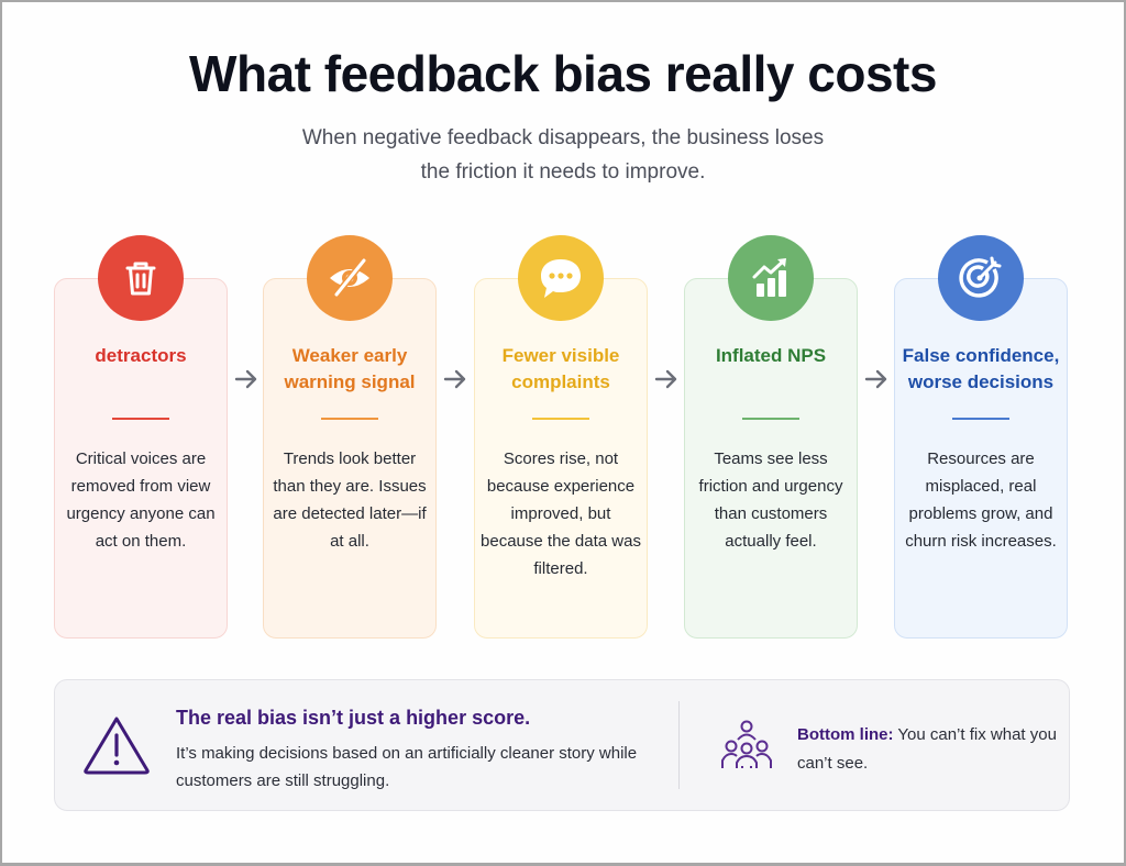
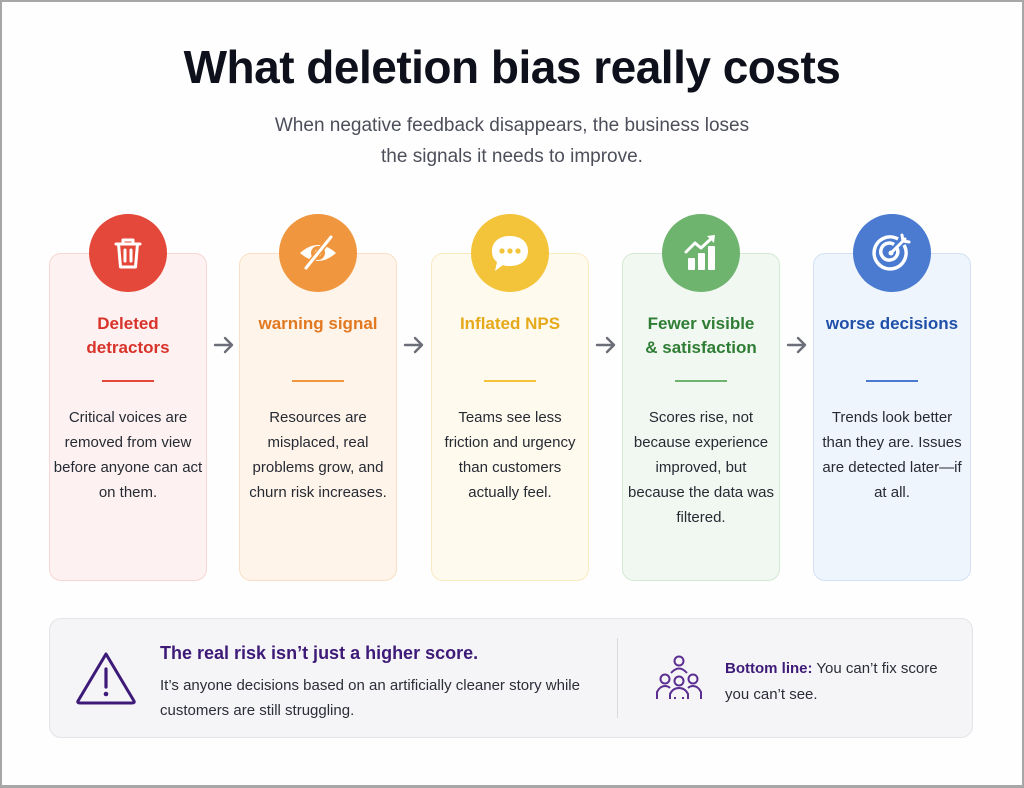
- What feedback bias really costs
+ What deletion bias really costs
- When negative feedback disappears, the business loses the friction it needs to improve.
+ When negative feedback disappears, the business loses the signals it needs to improve.
+ Deleted
  detractors
- Critical voices are removed from view urgency anyone can act on them.
+ Critical voices are removed from view before anyone can act on them.
- Weaker early
  warning signal
- Trends look better than they are. Issues are detected later—if at all.
+ Resources are misplaced, real problems grow, and churn risk increases.
- Fewer visible
+ Inflated NPS
- complaints
- Scores rise, not because experience improved, but because the data was filtered.
+ Teams see less friction and urgency than customers actually feel.
- Inflated NPS
+ Fewer visible
+ & satisfaction
- Teams see less friction and urgency than customers actually feel.
+ Scores rise, not because experience improved, but because the data was filtered.
- False confidence,
  worse decisions
- Resources are misplaced, real problems grow, and churn risk increases.
+ Trends look better than they are. Issues are detected later—if at all.
- The real bias isn’t just a higher score.
+ The real risk isn’t just a higher score.
- It’s making decisions based on an artificially cleaner story while customers are still struggling.
+ It’s anyone decisions based on an artificially cleaner story while customers are still struggling.
- Bottom line: You can’t fix what you can’t see.
+ Bottom line: You can’t fix score you can’t see.
